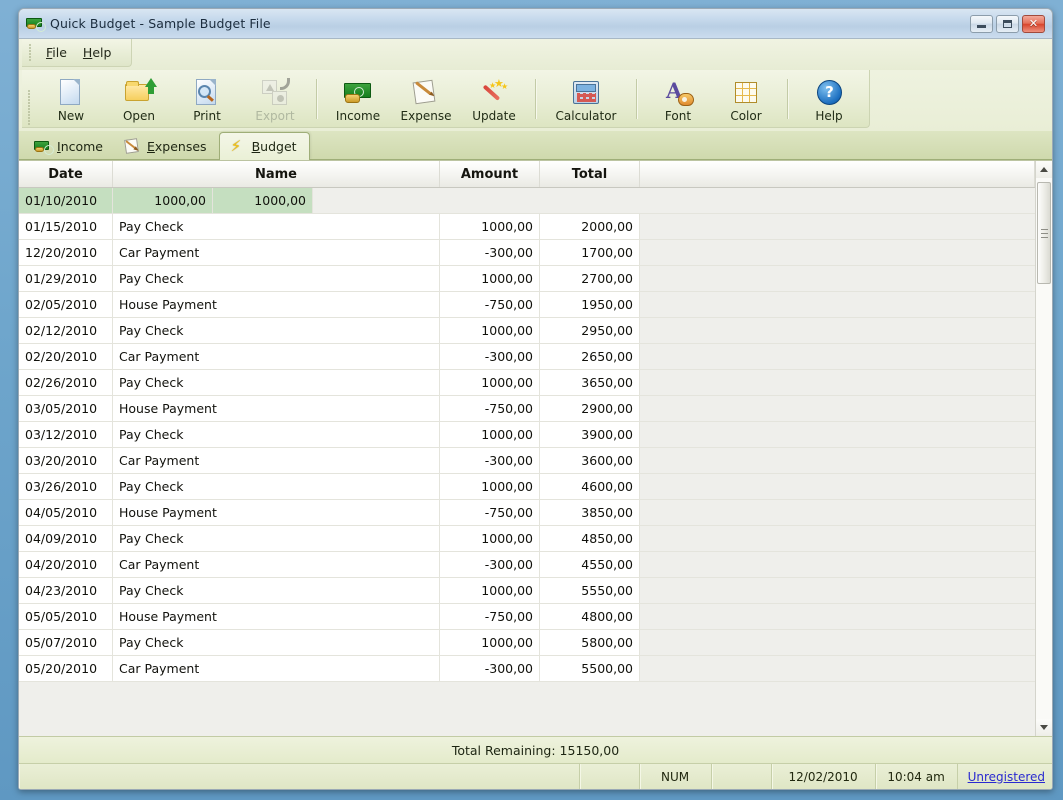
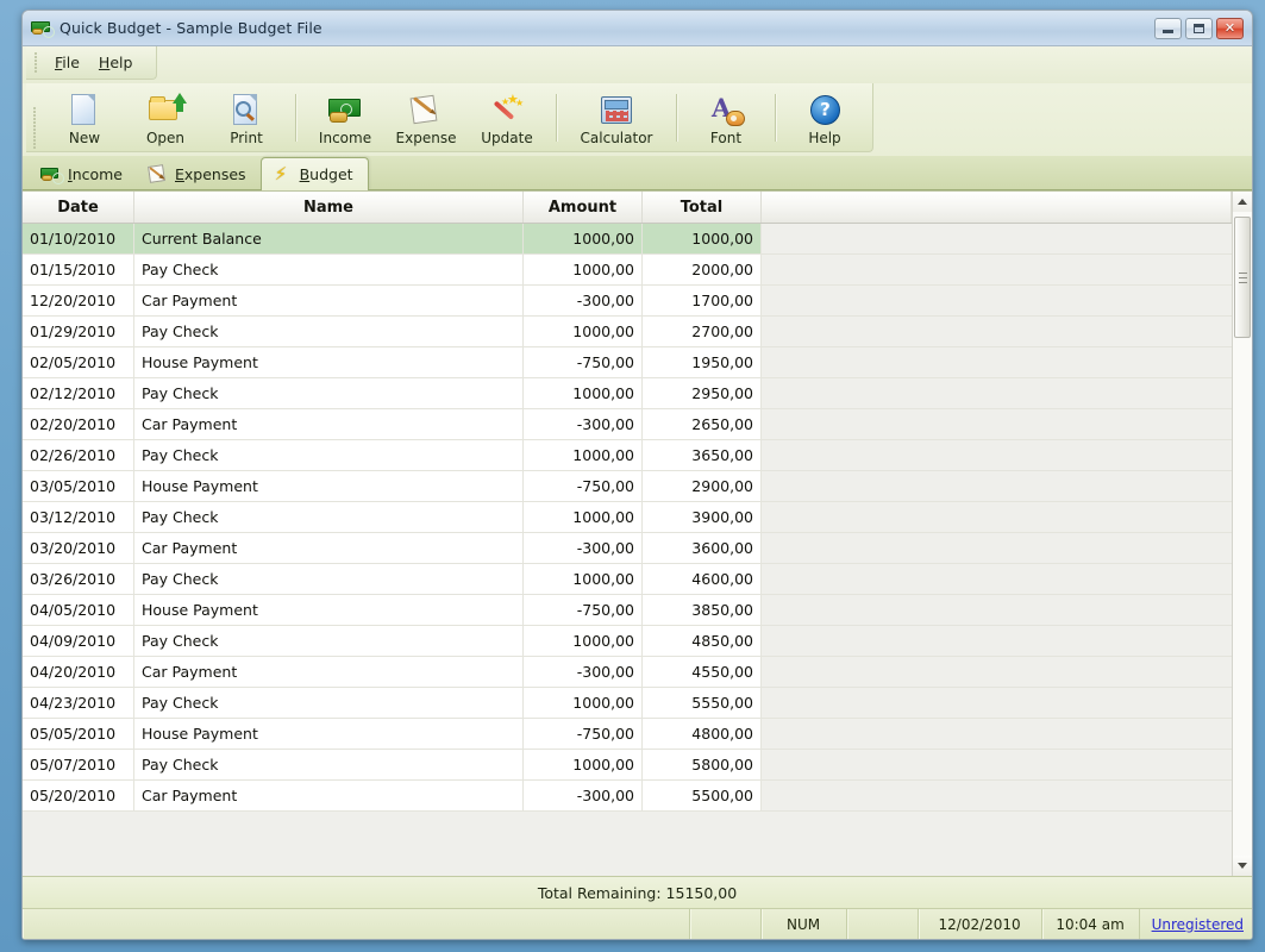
  Quick Budget - Sample Budget File
  ✕
  File
  Help
  New
  Open
  Print
- Export
  Income
  Expense
  ★
  ★
  ★
  Update
  Calculator
  A
  Font
- Color
  ?
  Help
  Income
  Expenses
  ⚡
  Budget
  Date
  Name
  Amount
  Total
  01/10/2010
+ Current Balance
  1000,00
  1000,00
  01/15/2010
  Pay Check
  1000,00
  2000,00
  12/20/2010
  Car Payment
  -300,00
  1700,00
  01/29/2010
  Pay Check
  1000,00
  2700,00
  02/05/2010
  House Payment
  -750,00
  1950,00
  02/12/2010
  Pay Check
  1000,00
  2950,00
  02/20/2010
  Car Payment
  -300,00
  2650,00
  02/26/2010
  Pay Check
  1000,00
  3650,00
  03/05/2010
  House Payment
  -750,00
  2900,00
  03/12/2010
  Pay Check
  1000,00
  3900,00
  03/20/2010
  Car Payment
  -300,00
  3600,00
  03/26/2010
  Pay Check
  1000,00
  4600,00
  04/05/2010
  House Payment
  -750,00
  3850,00
  04/09/2010
  Pay Check
  1000,00
  4850,00
  04/20/2010
  Car Payment
  -300,00
  4550,00
  04/23/2010
  Pay Check
  1000,00
  5550,00
  05/05/2010
  House Payment
  -750,00
  4800,00
  05/07/2010
  Pay Check
  1000,00
  5800,00
  05/20/2010
  Car Payment
  -300,00
  5500,00
  Total Remaining: 15150,00
  NUM
  12/02/2010
  10:04 am
  Unregistered
